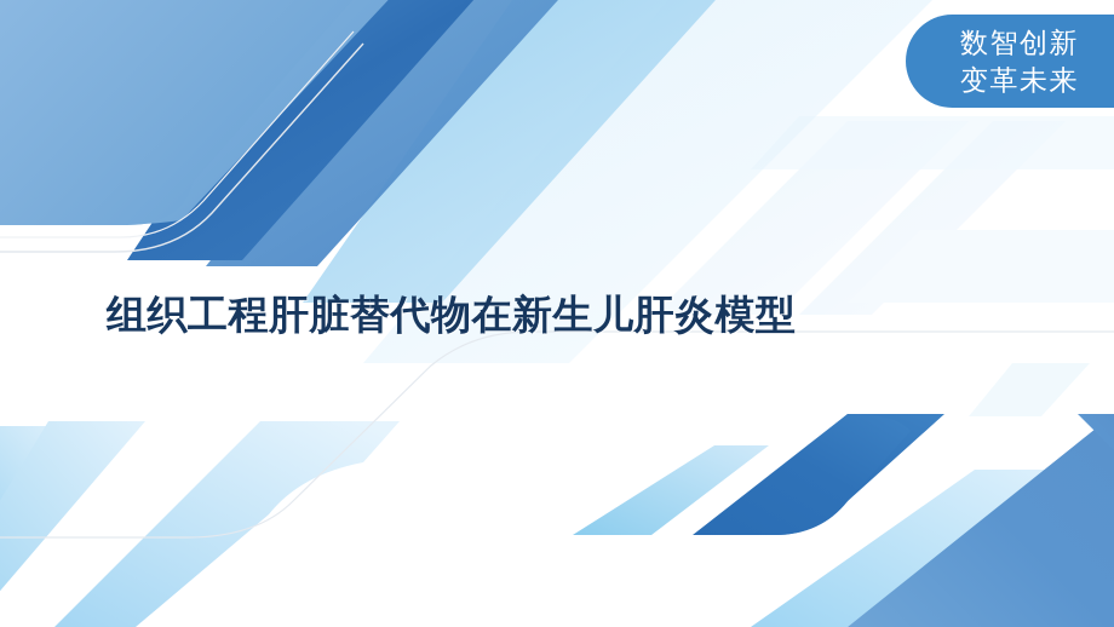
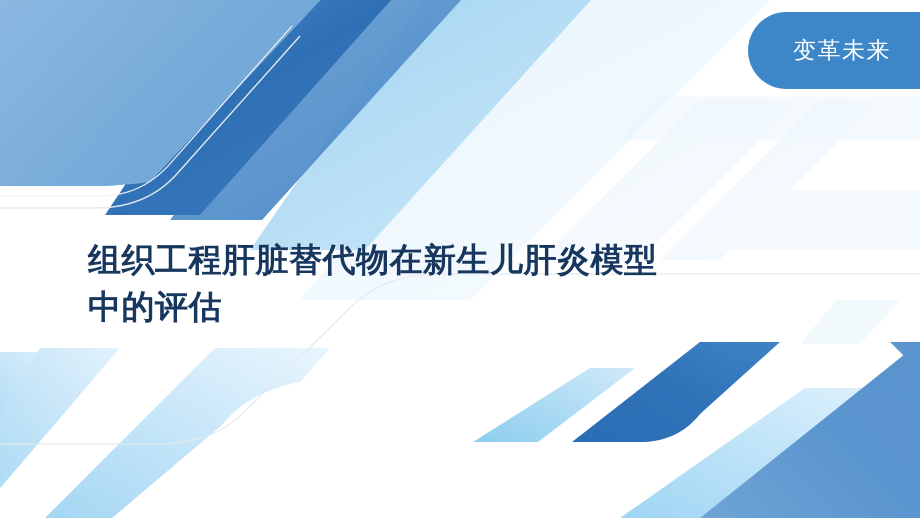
- 数智创新
  变革未来
  组织工程肝脏替代物在新生儿肝炎模型
+ 中的评估
